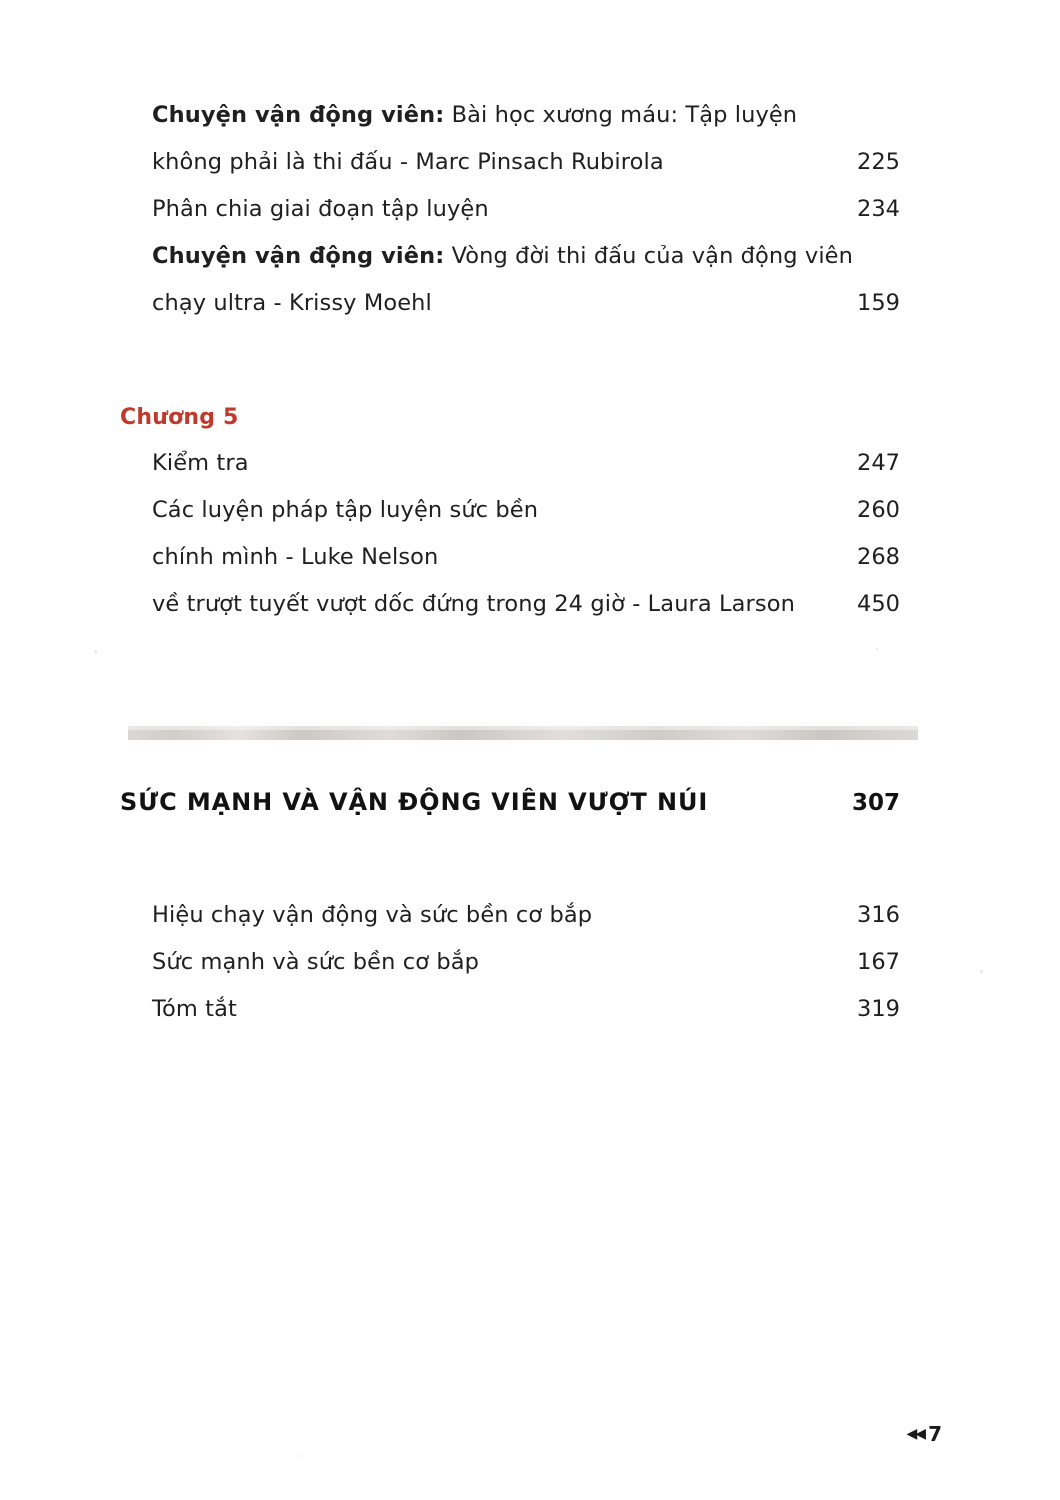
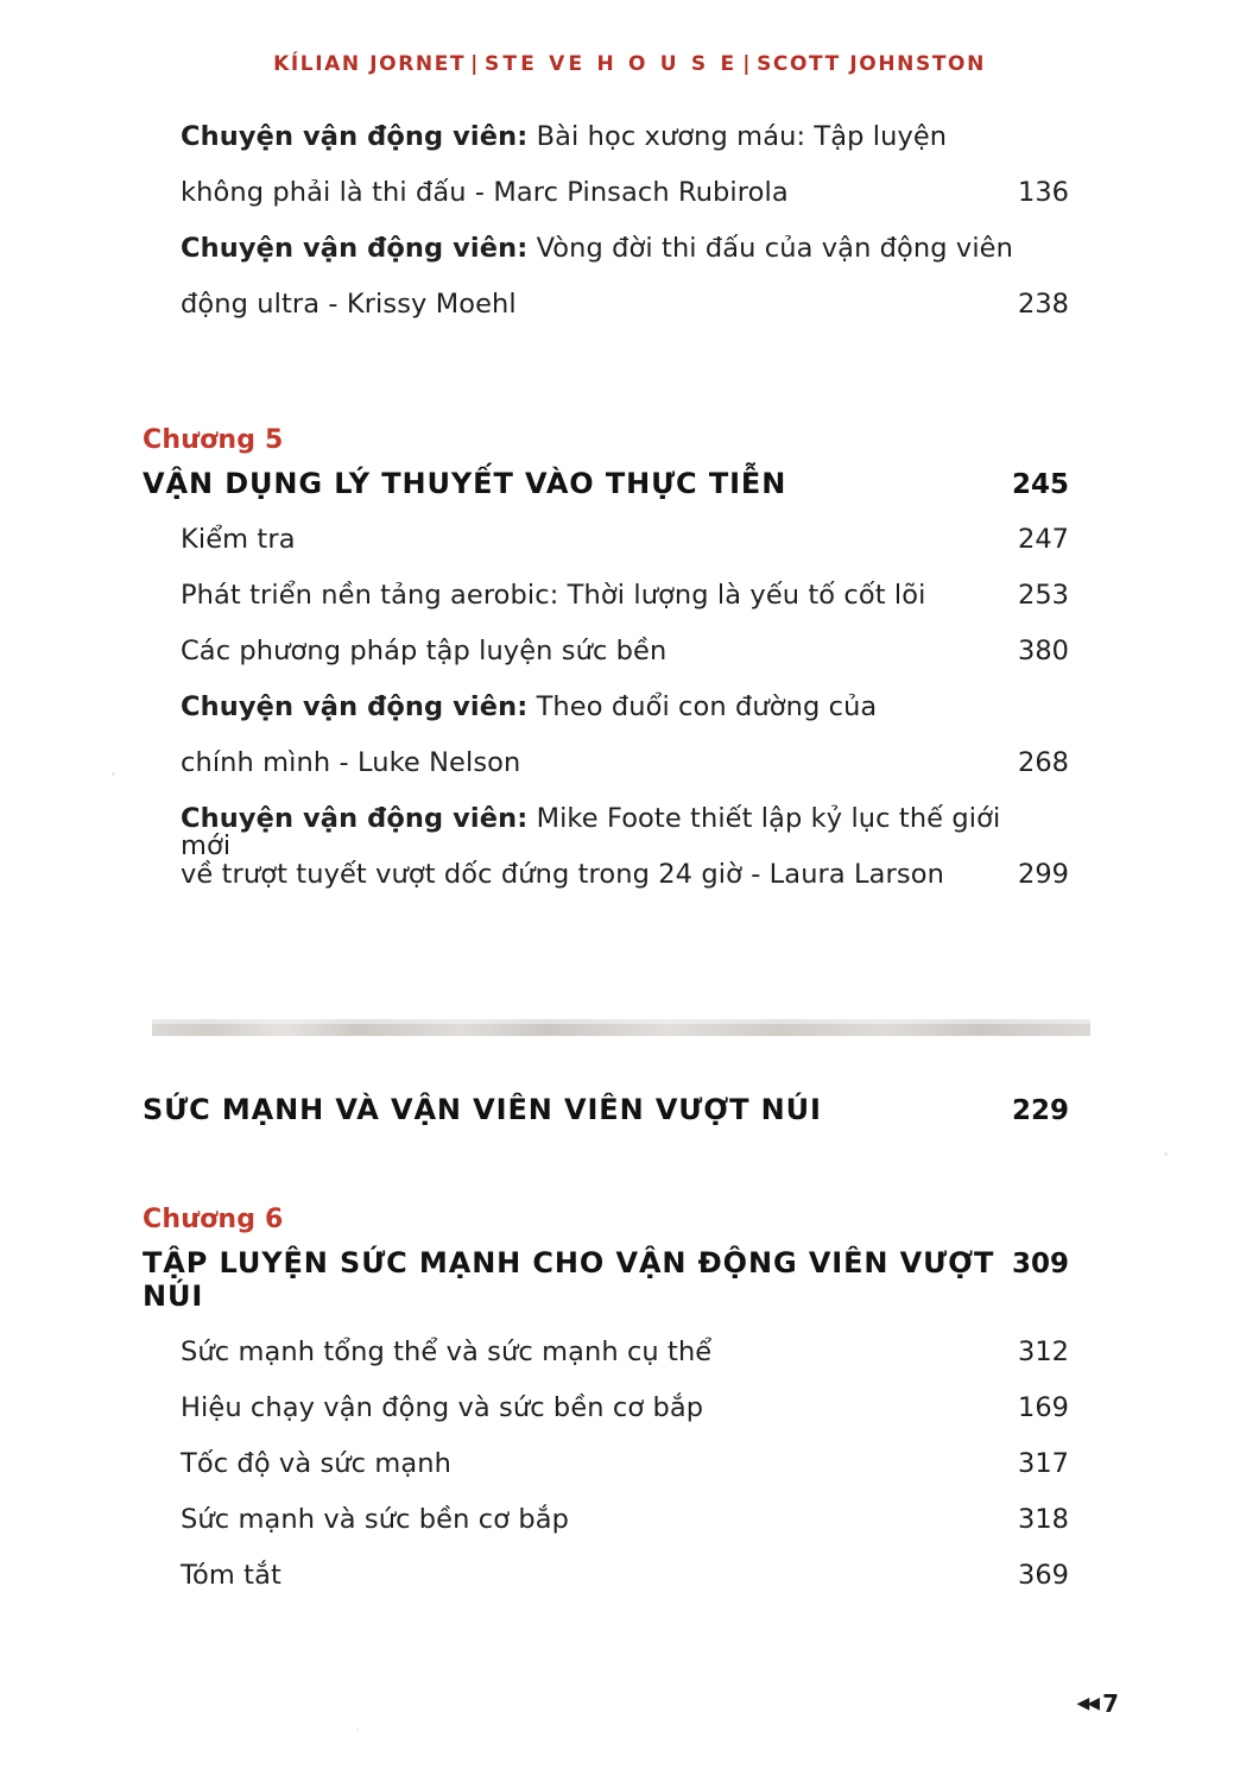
+ KÍLIAN JORNET | STE VE H O U S E | SCOTT JOHNSTON
  Chuyện vận động viên: Bài học xương máu: Tập luyện
  không phải là thi đấu - Marc Pinsach Rubirola
- 225
+ 136
- Phân chia giai đoạn tập luyện
- 234
  Chuyện vận động viên: Vòng đời thi đấu của vận động viên
- chạy ultra - Krissy Moehl
+ động ultra - Krissy Moehl
- 159
+ 238
  Chương 5
+ VẬN DỤNG LÝ THUYẾT VÀO THỰC TIỄN
+ 245
  Kiểm tra
  247
+ Phát triển nền tảng aerobic: Thời lượng là yếu tố cốt lõi
+ 253
- Các luyện pháp tập luyện sức bền
+ Các phương pháp tập luyện sức bền
- 260
+ 380
+ Chuyện vận động viên: Theo đuổi con đường của
  chính mình - Luke Nelson
  268
+ Chuyện vận động viên: Mike Foote thiết lập kỷ lục thế giới mới
  về trượt tuyết vượt dốc đứng trong 24 giờ - Laura Larson
- 450
+ 299
- SỨC MẠNH VÀ VẬN ĐỘNG VIÊN VƯỢT NÚI
+ SỨC MẠNH VÀ VẬN VIÊN VIÊN VƯỢT NÚI
- 307
+ 229
+ Chương 6
+ TẬP LUYỆN SỨC MẠNH CHO VẬN ĐỘNG VIÊN VƯỢT NÚI
+ 309
+ Sức mạnh tổng thể và sức mạnh cụ thể
+ 312
  Hiệu chạy vận động và sức bền cơ bắp
- 316
+ 169
+ Tốc độ và sức mạnh
+ 317
  Sức mạnh và sức bền cơ bắp
- 167
+ 318
  Tóm tắt
- 319
+ 369
  ◀◀
  7
